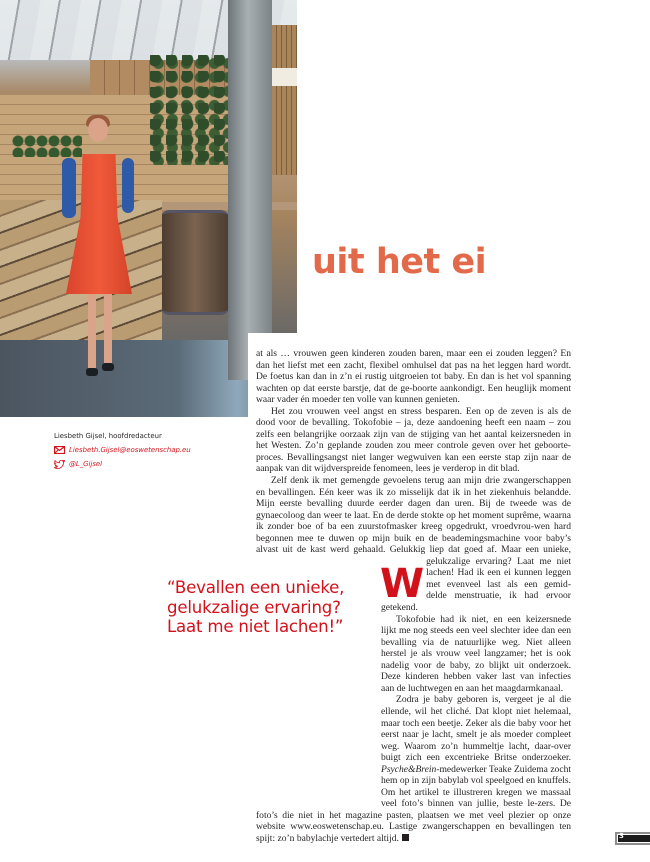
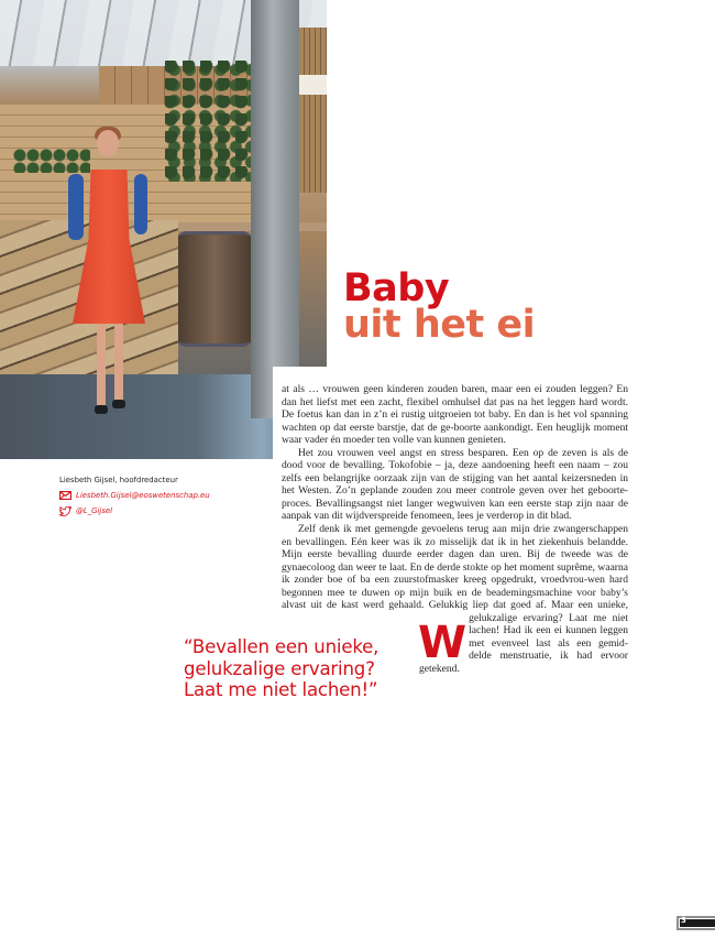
+ Baby
  uit het ei
  W
  at als … vrouwen geen kinderen zouden baren, maar een ei zouden leggen? En dan het liefst met een zacht, flexibel omhulsel dat pas na het leggen hard wordt. De foetus kan dan in z’n ei rustig uitgroeien tot baby. En dan is het vol spanning wachten op dat eerste barstje, dat de ge-boorte aankondigt. Een heuglijk moment waar vader én moeder ten volle van kunnen genieten.
  Het zou vrouwen veel angst en stress besparen. Een op de zeven is als de dood voor de bevalling. Tokofobie – ja, deze aandoening heeft een naam – zou zelfs een belangrijke oorzaak zijn van de stijging van het aantal keizersneden in het Westen. Zo’n geplande zouden zou meer controle geven over het geboorte-proces. Bevallingsangst niet langer wegwuiven kan een eerste stap zijn naar de aanpak van dit wijdverspreide fenomeen, lees je verderop in dit blad.
  Zelf denk ik met gemengde gevoelens terug aan mijn drie zwangerschappen en bevallingen. Eén keer was ik zo misselijk dat ik in het ziekenhuis belandde. Mijn eerste bevalling duurde eerder dagen dan uren. Bij de tweede was de gynaecoloog dan weer te laat. En de derde stokte op het moment suprême, waarna ik zonder boe of ba een zuurstofmasker kreeg opgedrukt, vroedvrou-wen hard begonnen mee te duwen op mijn buik en de beademingsmachine voor baby’s alvast uit de kast werd gehaald. Gelukkig liep dat goed af. Maar een unieke, gelukzalige ervaring? Laat me niet lachen! Had ik een ei kunnen leggen met evenveel last als een gemid-delde menstruatie, ik had ervoor getekend.
- Tokofobie had ik niet, en een keizersnede lijkt me nog steeds een veel slechter idee dan een bevalling via de natuurlijke weg. Niet alleen herstel je als vrouw veel langzamer; het is ook nadelig voor de baby, zo blijkt uit onderzoek. Deze kinderen hebben vaker last van infecties aan de luchtwegen en aan het maagdarmkanaal.
- Zodra je baby geboren is, vergeet je al die ellende, wil het cliché. Dat klopt niet helemaal, maar toch een beetje. Zeker als die baby voor het eerst naar je lacht, smelt je als moeder compleet weg. Waarom zo’n hummeltje lacht, daar-over buigt zich een excentrieke Britse onderzoeker. Psyche&Brein-medewerker Teake Zuidema zocht hem op in zijn babylab vol speelgoed en knuffels. Om het artikel te illustreren kregen we massaal veel foto’s binnen van jullie, beste le-zers. De foto’s die niet in het magazine pasten, plaatsen we met veel plezier op onze website www.eoswetenschap.eu. Lastige zwangerschappen en bevallingen ten spijt: zo’n babylachje vertedert altijd.
  “Bevallen een unieke, gelukzalige ervaring? Laat me niet lachen!”
  Liesbeth Gijsel, hoofdredacteur
  Liesbeth.Gijsel@eoswetenschap.eu
  @L_Gijsel
  3
